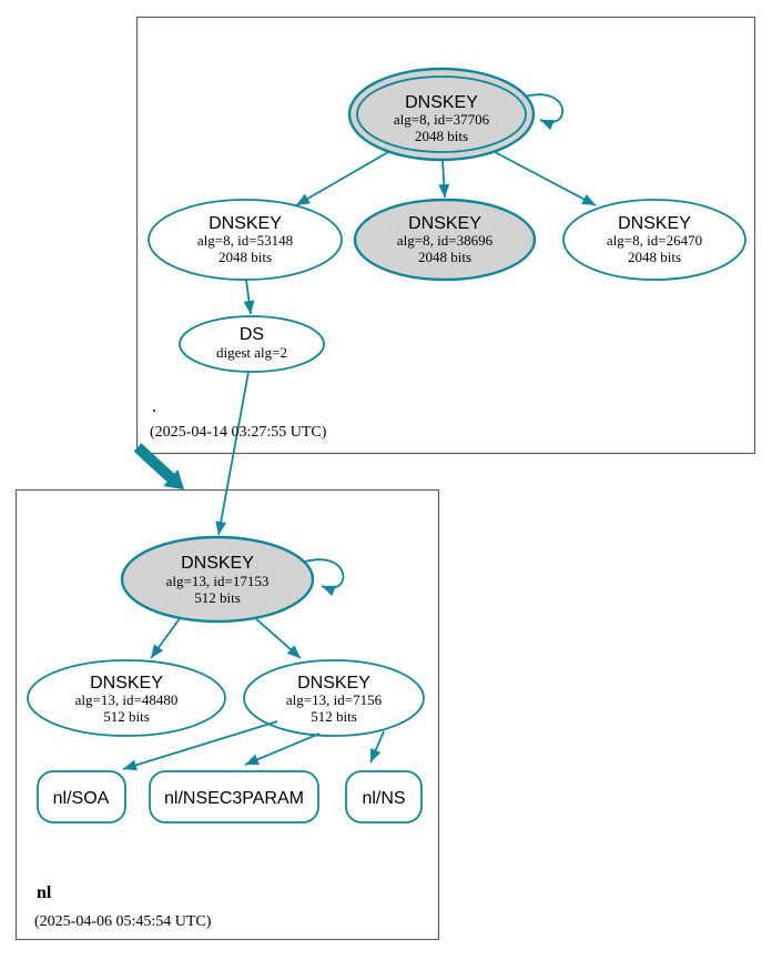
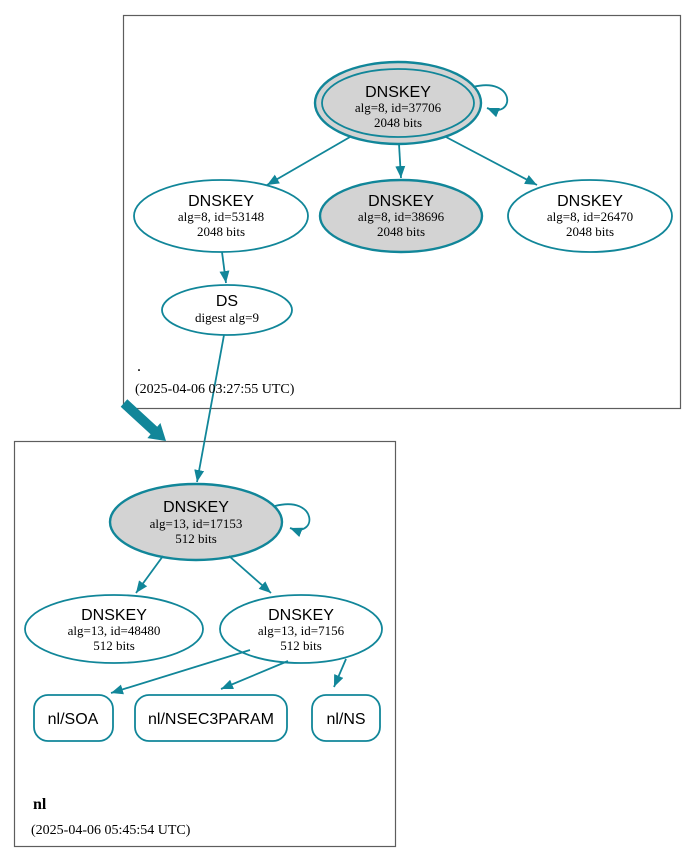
  DNSKEY
  alg=8, id=37706
  2048 bits
  DNSKEY
  alg=8, id=53148
  2048 bits
  DNSKEY
  alg=8, id=38696
  2048 bits
  DNSKEY
  alg=8, id=26470
  2048 bits
  DS
- digest alg=2
+ digest alg=9
  .
- (2025-04-14 03:27:55 UTC)
+ (2025-04-06 03:27:55 UTC)
  DNSKEY
  alg=13, id=17153
  512 bits
  DNSKEY
  alg=13, id=48480
  512 bits
  DNSKEY
  alg=13, id=7156
  512 bits
  nl/SOA
  nl/NSEC3PARAM
  nl/NS
  nl
  (2025-04-06 05:45:54 UTC)
